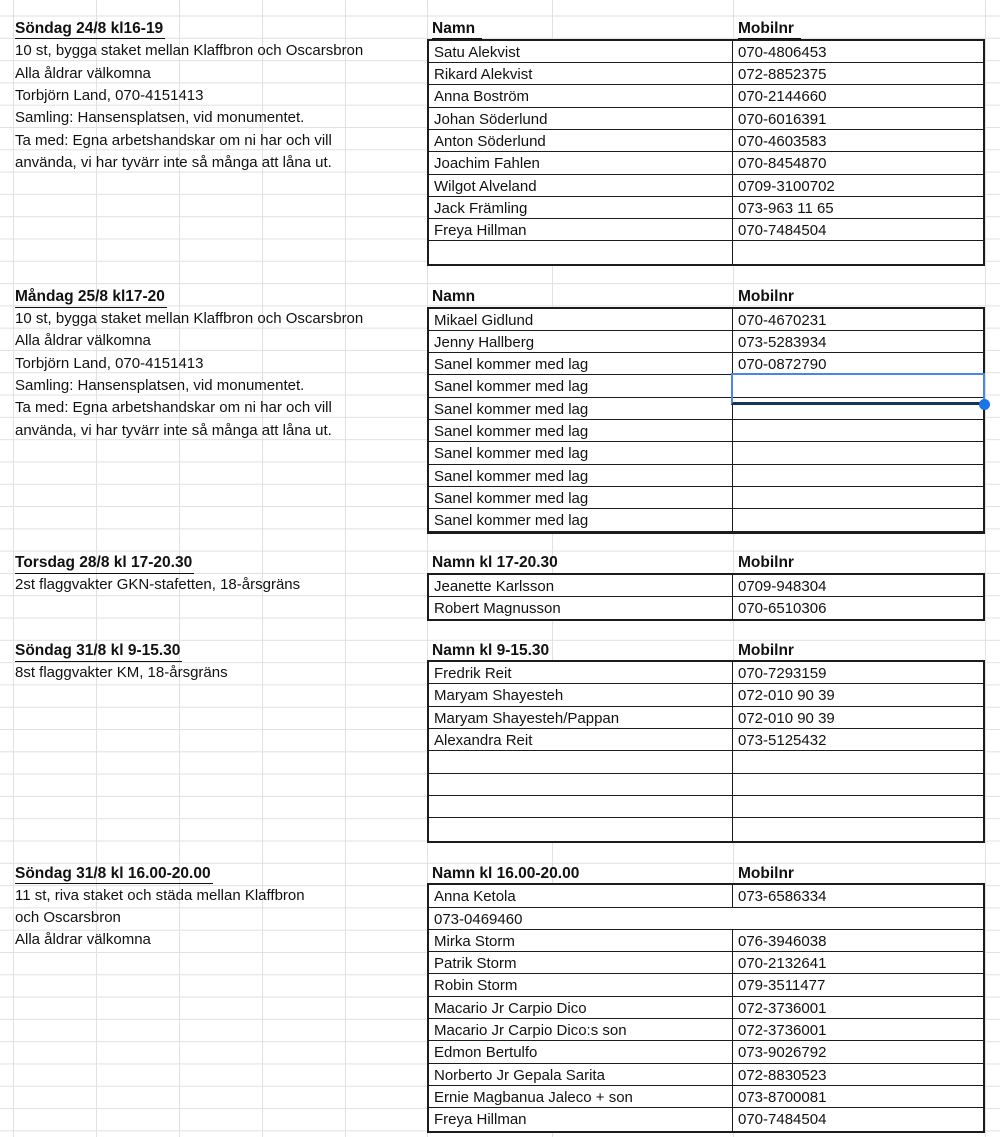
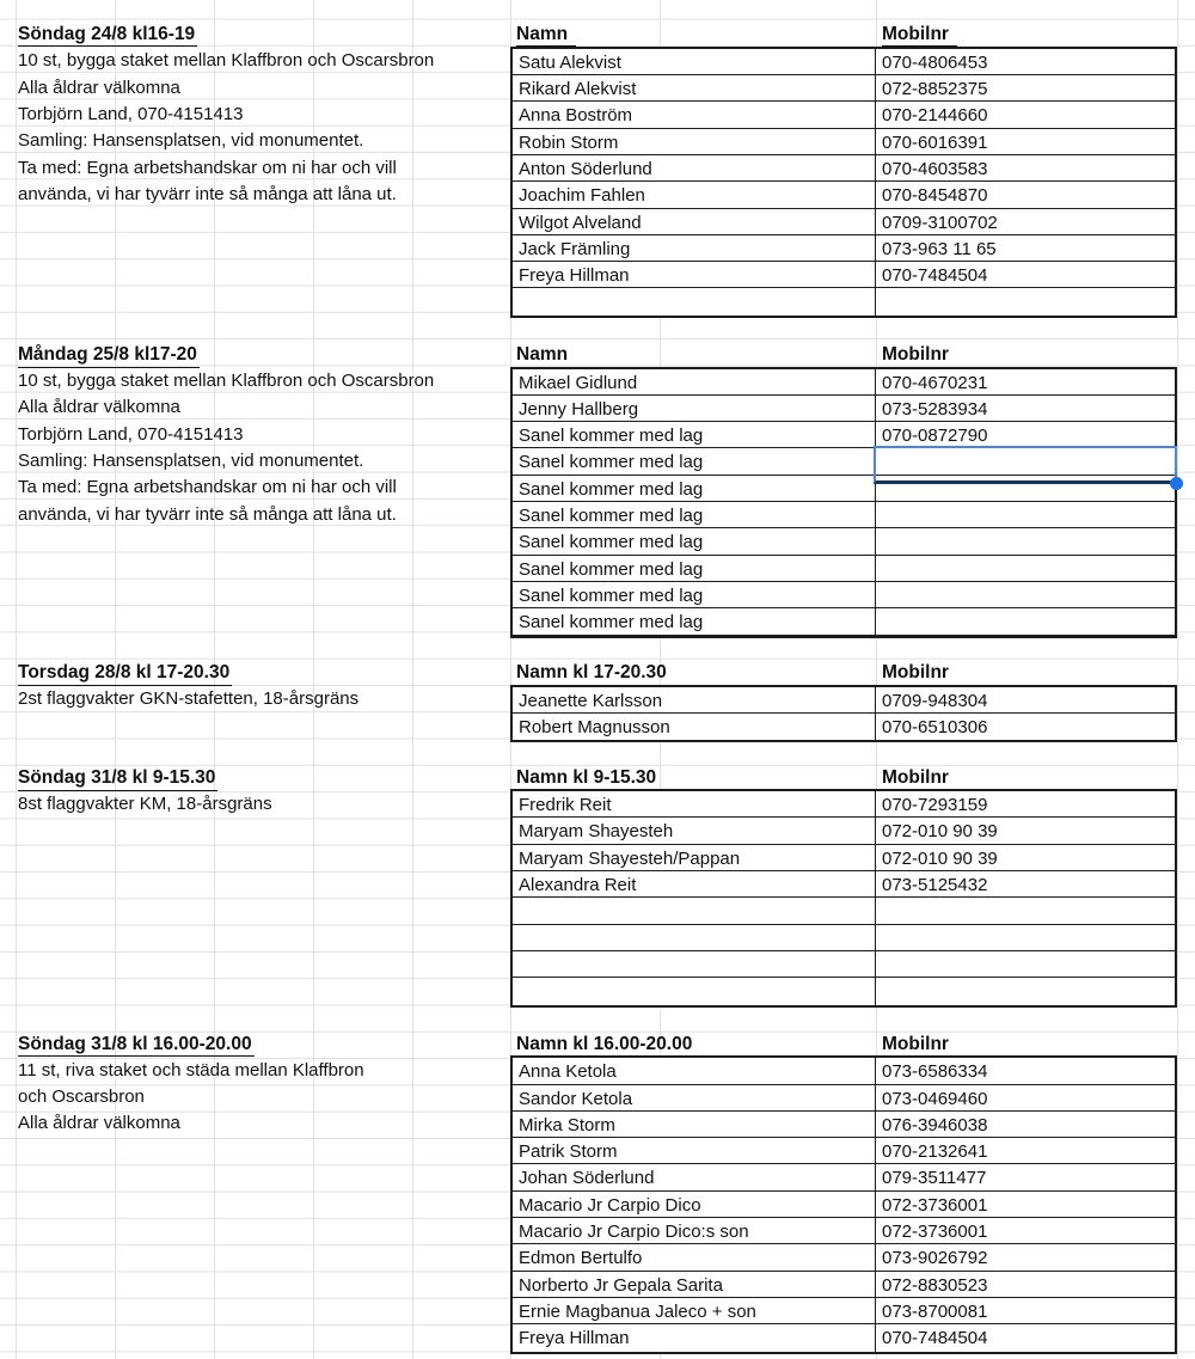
  Söndag 24/8 kl16-19
  Namn
  Mobilnr
  10 st, bygga staket mellan Klaffbron och Oscarsbron
  Alla åldrar välkomna
  Torbjörn Land, 070-4151413
  Samling: Hansensplatsen, vid monumentet.
  Ta med: Egna arbetshandskar om ni har och vill
  använda, vi har tyvärr inte så många att låna ut.
  Satu Alekvist
  070-4806453
  Rikard Alekvist
  072-8852375
  Anna Boström
  070-2144660
- Johan Söderlund
+ Robin Storm
  070-6016391
  Anton Söderlund
  070-4603583
  Joachim Fahlen
  070-8454870
  Wilgot Alveland
  0709-3100702
  Jack Främling
  073-963 11 65
  Freya Hillman
  070-7484504
  Måndag 25/8 kl17-20
  Namn
  Mobilnr
  10 st, bygga staket mellan Klaffbron och Oscarsbron
  Alla åldrar välkomna
  Torbjörn Land, 070-4151413
  Samling: Hansensplatsen, vid monumentet.
  Ta med: Egna arbetshandskar om ni har och vill
  använda, vi har tyvärr inte så många att låna ut.
  Mikael Gidlund
  070-4670231
  Jenny Hallberg
  073-5283934
  Sanel kommer med lag
  070-0872790
  Sanel kommer med lag
  Sanel kommer med lag
  Sanel kommer med lag
  Sanel kommer med lag
  Sanel kommer med lag
  Sanel kommer med lag
  Sanel kommer med lag
  Torsdag 28/8 kl 17-20.30
  Namn kl 17-20.30
  Mobilnr
  2st flaggvakter GKN-stafetten, 18-årsgräns
  Jeanette Karlsson
  0709-948304
  Robert Magnusson
  070-6510306
  Söndag 31/8 kl 9-15.30
  Namn kl 9-15.30
  Mobilnr
  8st flaggvakter KM, 18-årsgräns
  Fredrik Reit
  070-7293159
  Maryam Shayesteh
  072-010 90 39
  Maryam Shayesteh/Pappan
  072-010 90 39
  Alexandra Reit
  073-5125432
  Söndag 31/8 kl 16.00-20.00
  Namn kl 16.00-20.00
  Mobilnr
  11 st, riva staket och städa mellan Klaffbron
  och Oscarsbron
  Alla åldrar välkomna
  Anna Ketola
  073-6586334
+ Sandor Ketola
  073-0469460
  Mirka Storm
  076-3946038
  Patrik Storm
  070-2132641
- Robin Storm
+ Johan Söderlund
  079-3511477
  Macario Jr Carpio Dico
  072-3736001
  Macario Jr Carpio Dico:s son
  072-3736001
  Edmon Bertulfo
  073-9026792
  Norberto Jr Gepala Sarita
  072-8830523
  Ernie Magbanua Jaleco + son
  073-8700081
  Freya Hillman
  070-7484504
